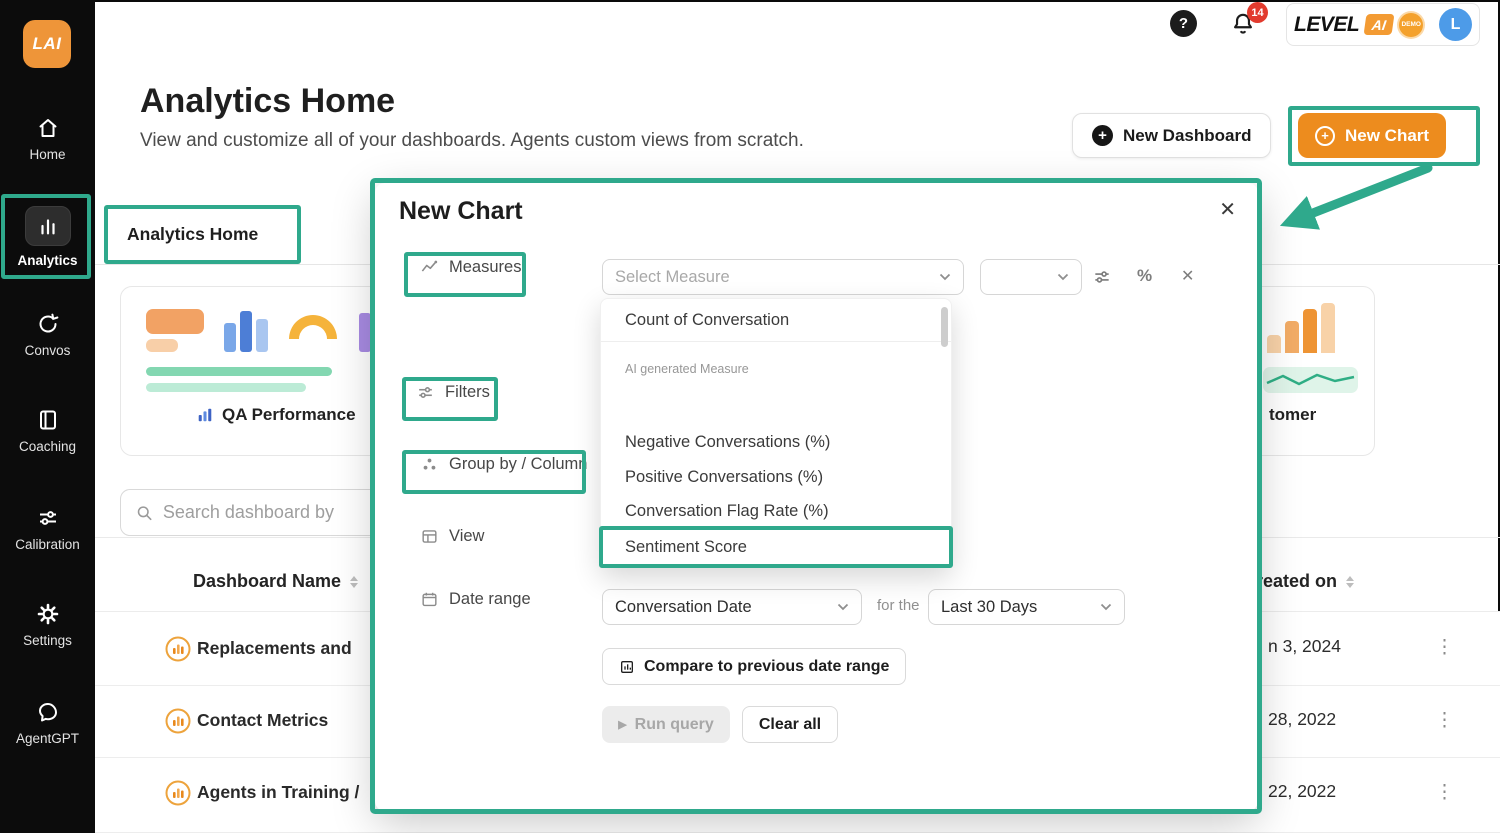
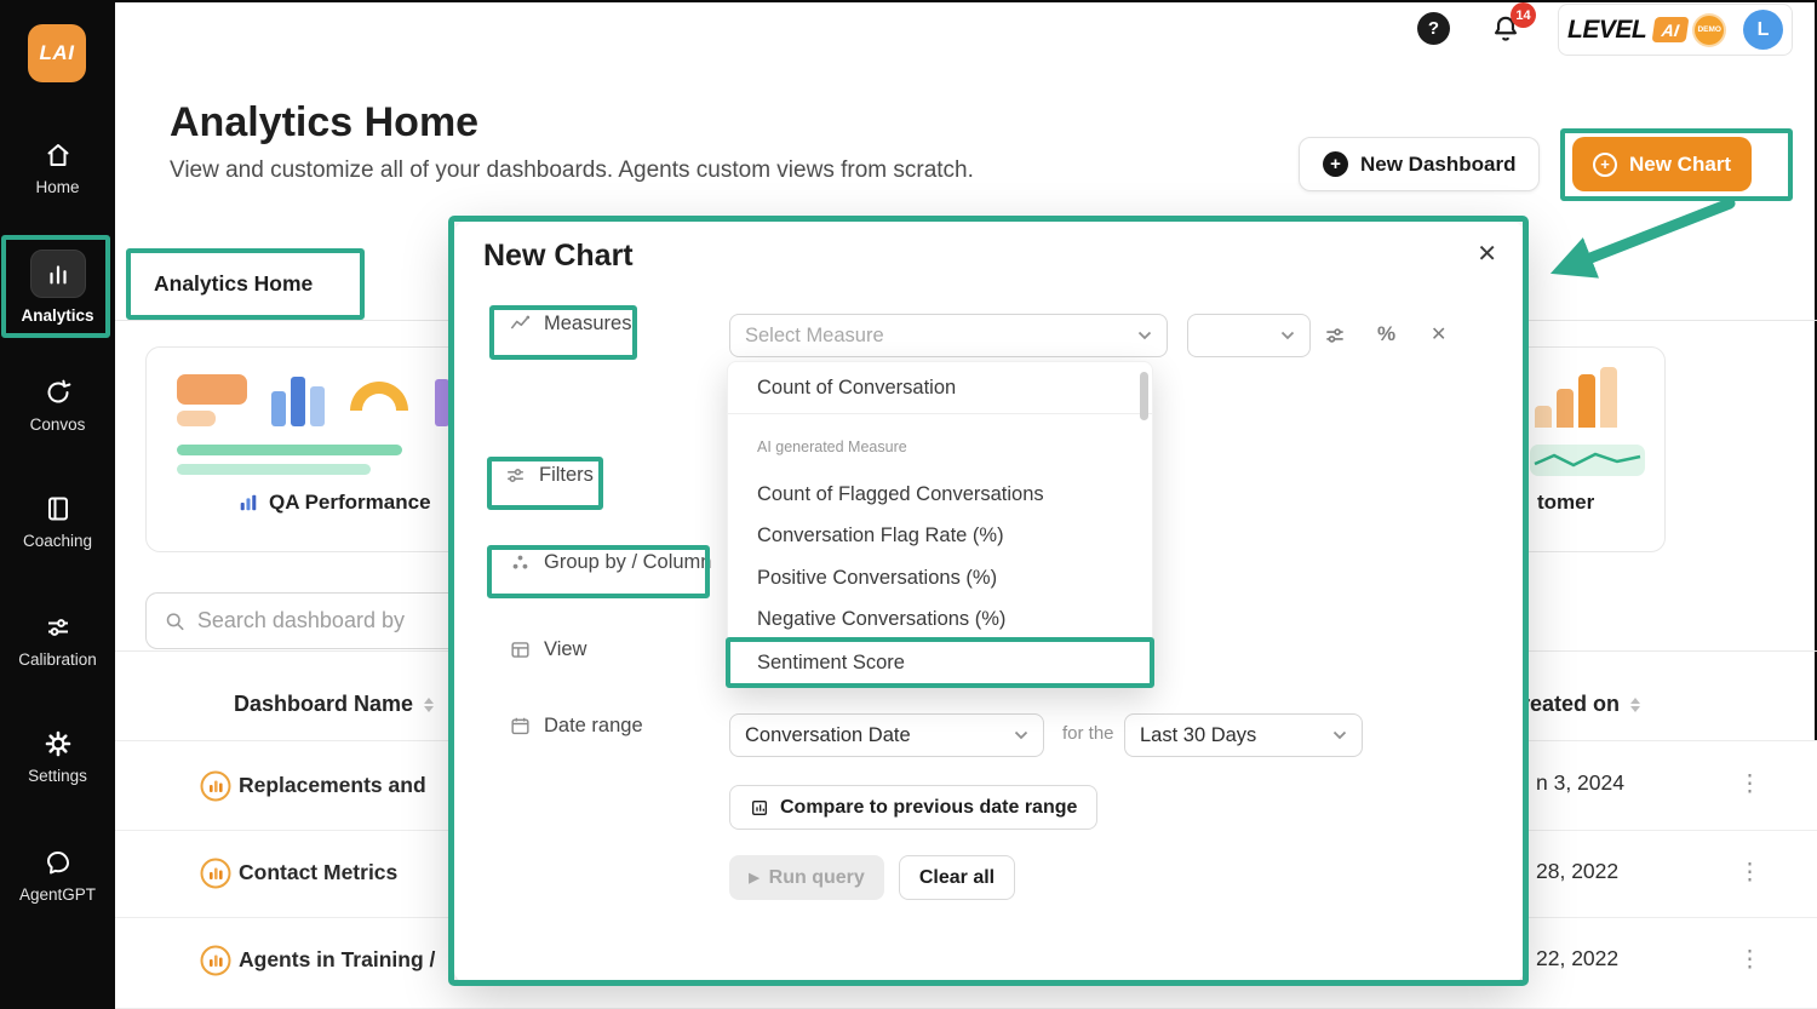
  ?
  14
  LEVEL
  L
  LAI
  Home
  Analytics
  Convos
  Coaching
  Calibration
  Settings
  AgentGPT
  Analytics Home
  View and customize all of your dashboards. Agents custom views from scratch.
  +
  New Dashboard
  +
  New Chart
  Analytics Home
  QA Performance
  tomer
  Search dashboard by
  Dashboard Name
  reated on
  Replacements and
  n 3, 2024
  ⋮
  Contact Metrics
  28, 2022
  ⋮
  Agents in Training /
  22, 2022
  ⋮
  New Chart
  ✕
  Measures
  Filters
  Group by / Column
  View
  Date range
  Select Measure
  %
  ✕
  Count of Conversation
  AI generated Measure
+ Count of Flagged Conversations
- Negative Conversations (%)
+ Conversation Flag Rate (%)
  Positive Conversations (%)
- Conversation Flag Rate (%)
+ Negative Conversations (%)
  Sentiment Score
  Conversation Date
  for the
  Last 30 Days
  Compare to previous date range
  ▶
  Run query
  Clear all
